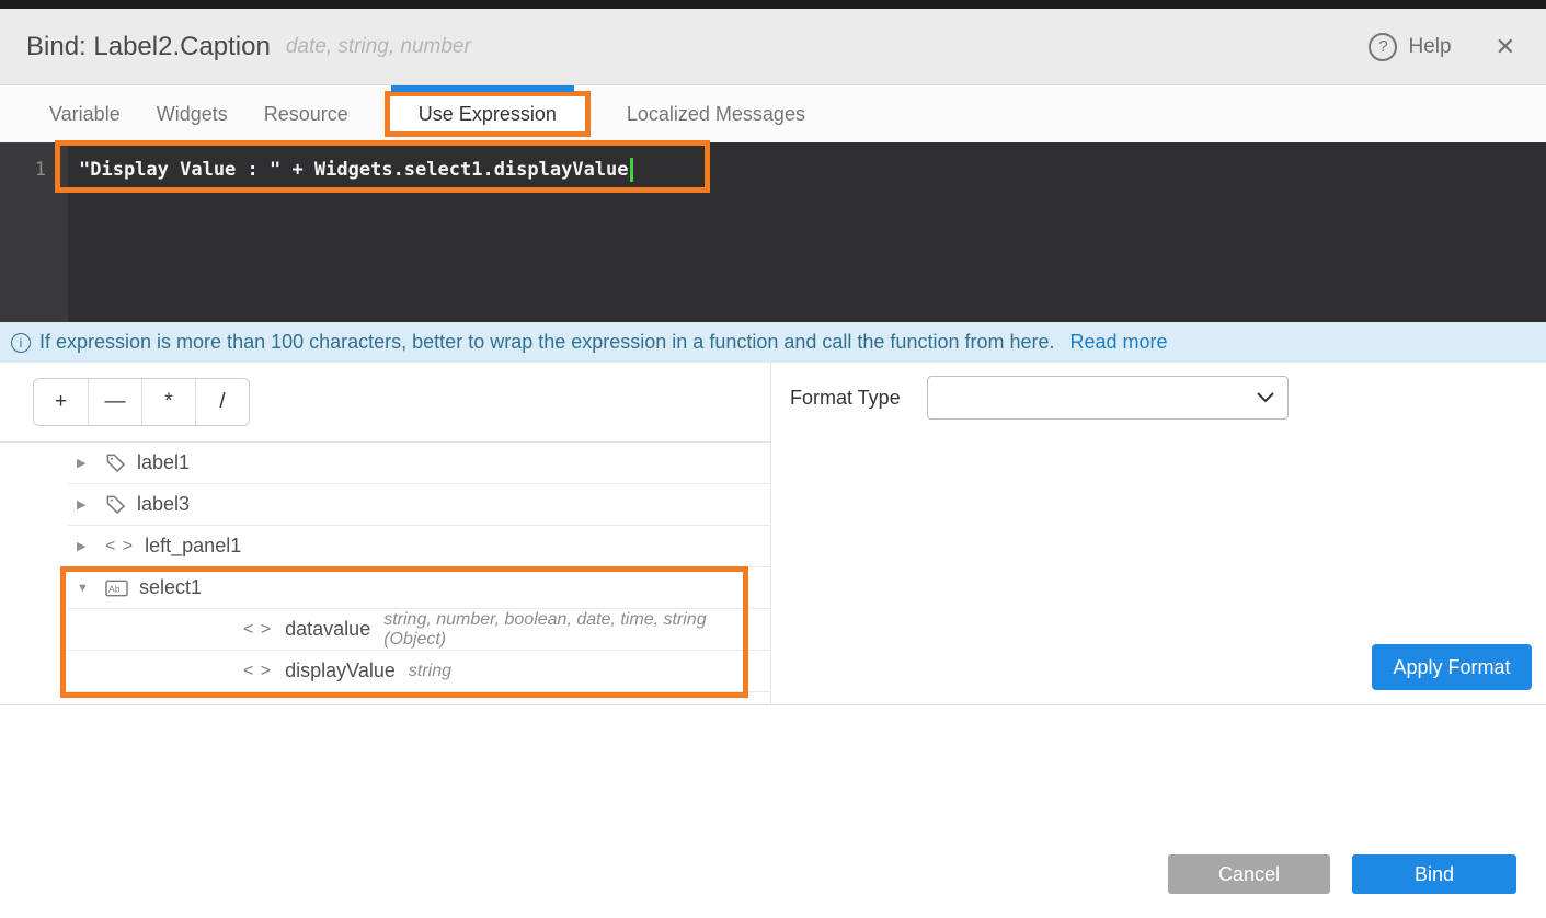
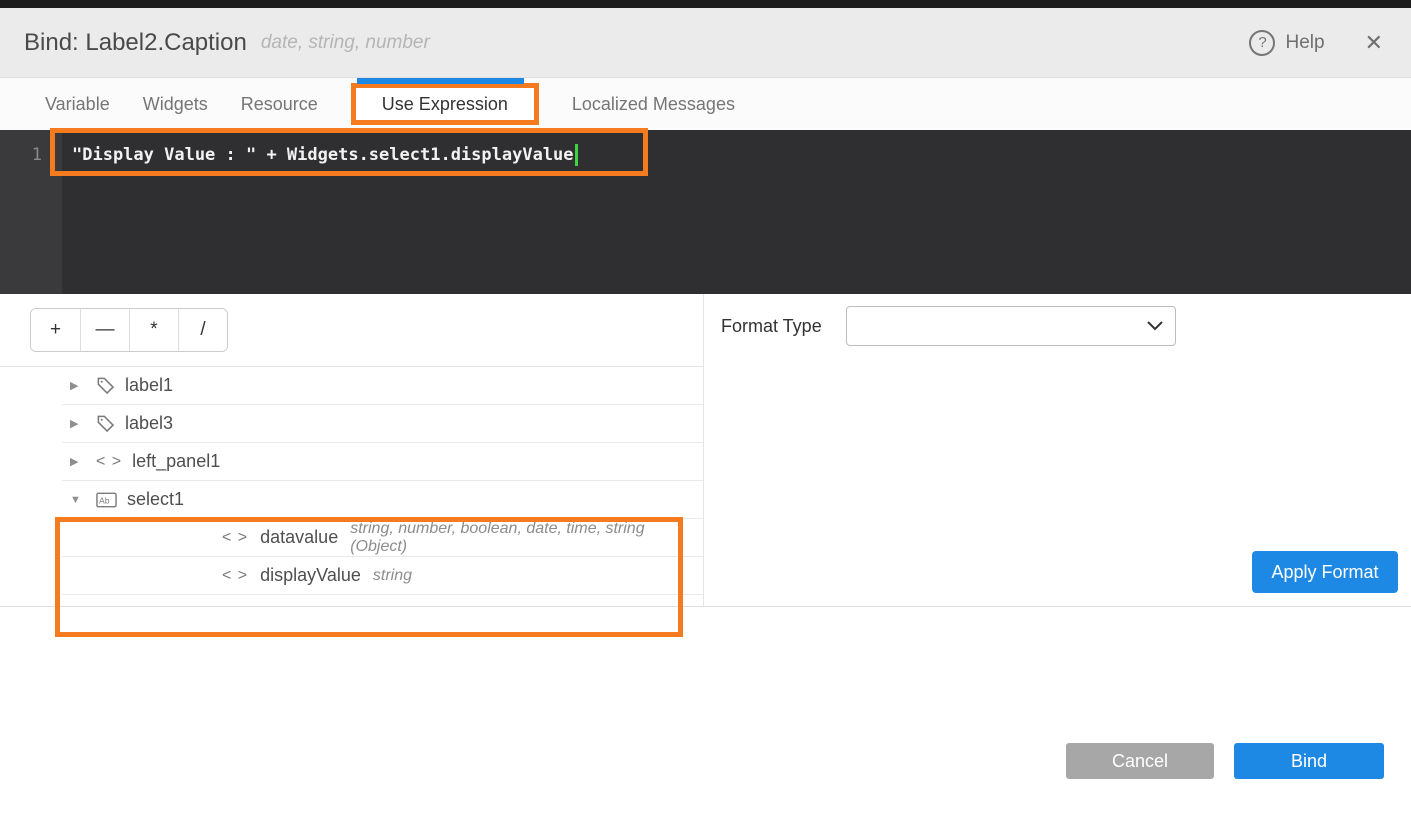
  Bind: Label2.Caption
  date, string, number
  ?
  Help
  ✕
  Variable
  Widgets
  Resource
  Use Expression
  Localized Messages
  1
  "Display Value : " + Widgets.select1.displayValue
- i
- If expression is more than 100 characters, better to wrap the expression in a function and call the function from here.
- Read more
  +
  —
  *
  /
  ▶
  label1
  ▶
  label3
  ▶
  < >
  left_panel1
  ▼
  Ab
  select1
  < >
  datavalue
  string, number, boolean, date, time, string (Object)
  < >
  displayValue
  string
  Format Type
  Apply Format
  Cancel
  Bind
